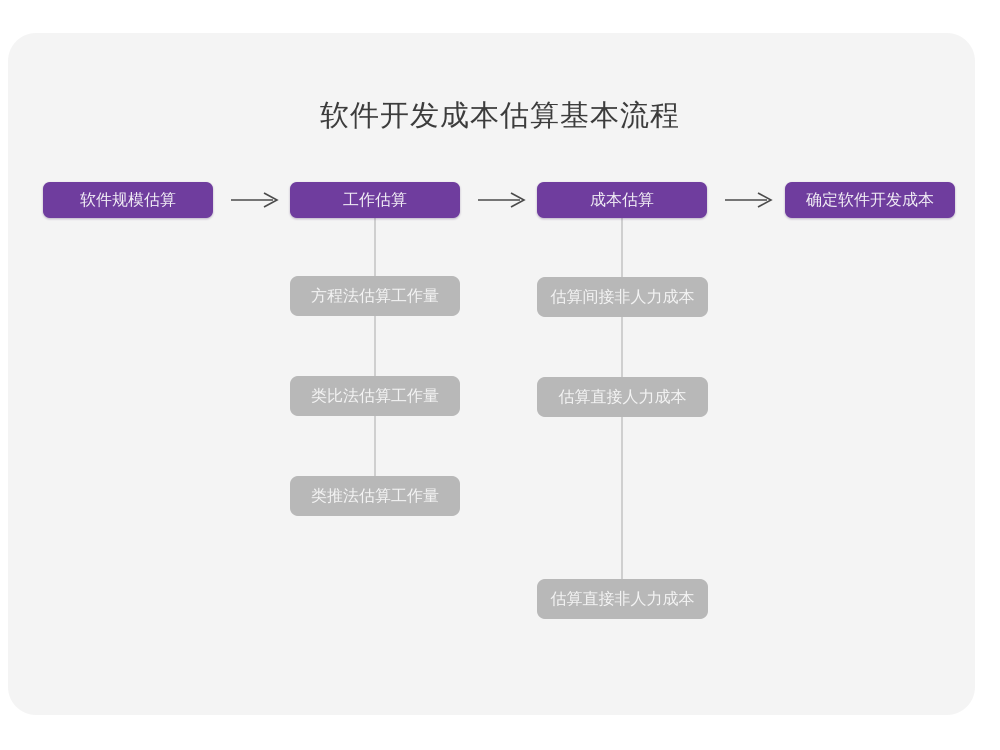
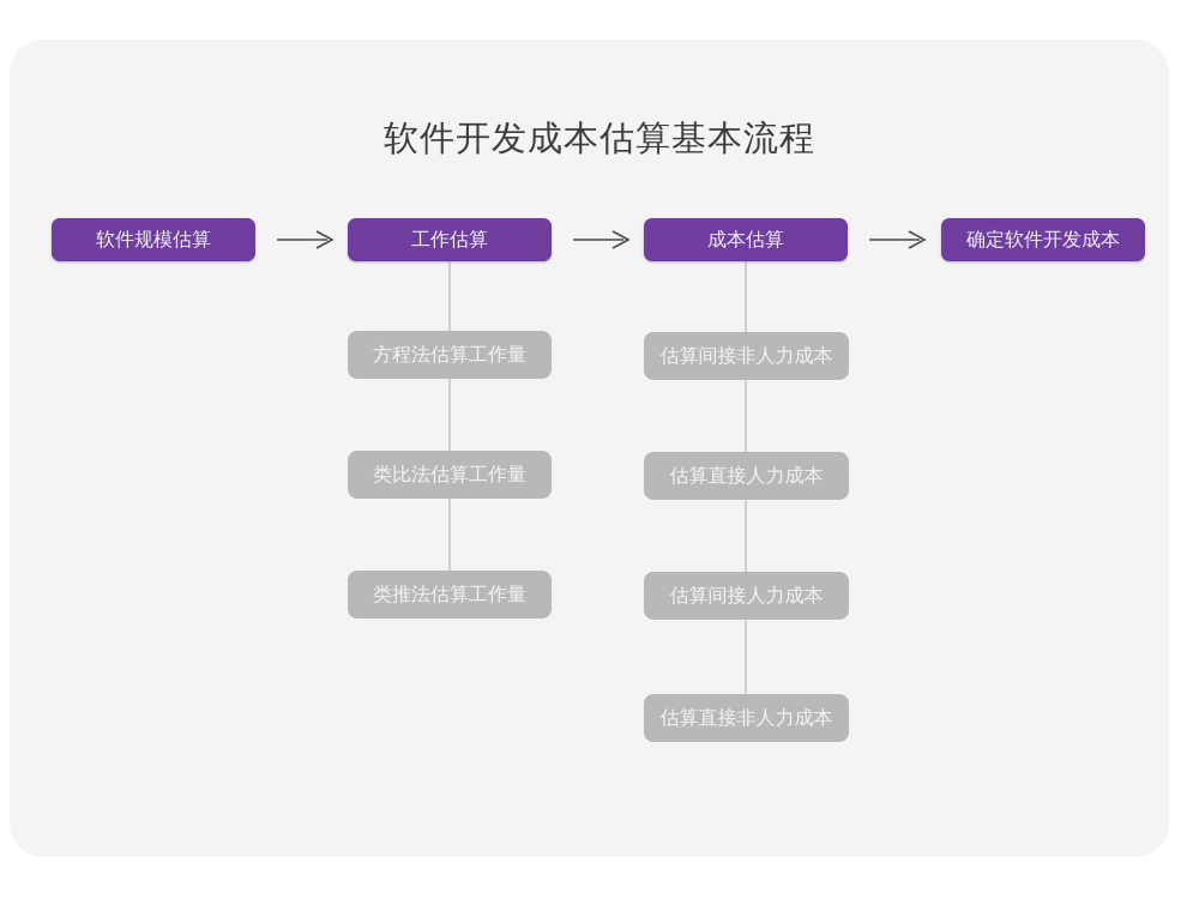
  软件开发成本估算基本流程
  软件规模估算
  工作估算
  成本估算
  确定软件开发成本
  方程法估算工作量
  类比法估算工作量
  类推法估算工作量
  估算间接非人力成本
  估算直接人力成本
+ 估算间接人力成本
  估算直接非人力成本
